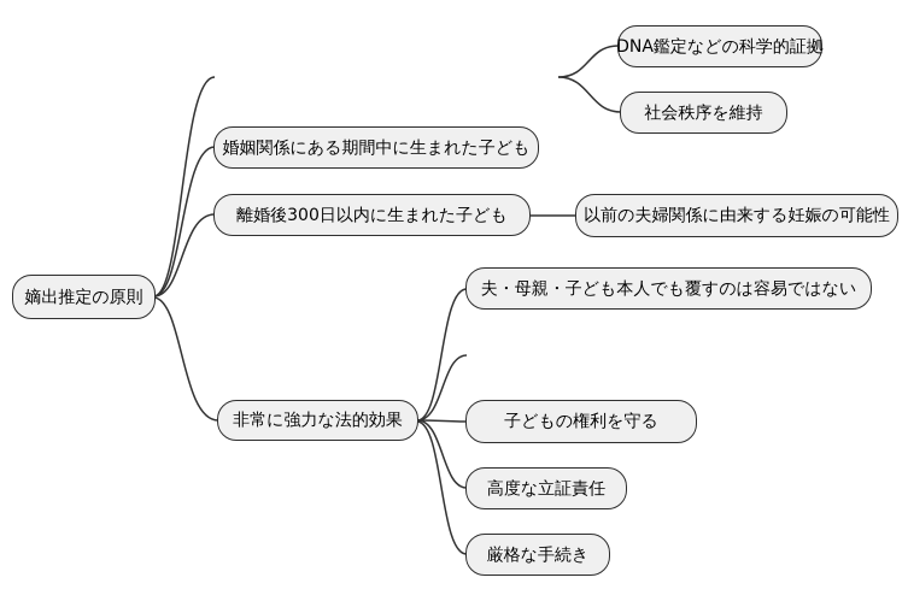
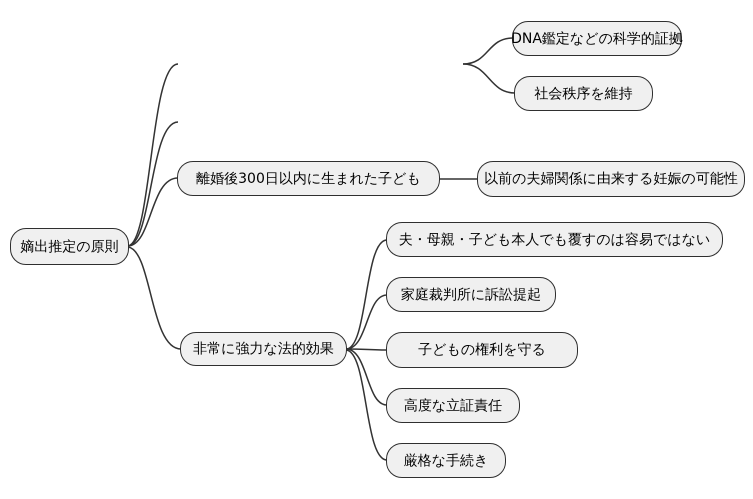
  嫡出推定の原則
- 婚姻関係にある期間中に生まれた子ども
  離婚後300日以内に生まれた子ども
  非常に強力な法的効果
  DNA鑑定などの科学的証拠
  社会秩序を維持
  以前の夫婦関係に由来する妊娠の可能性
  夫・母親・子ども本人でも覆すのは容易ではない
+ 家庭裁判所に訴訟提起
  子どもの権利を守る
  高度な立証責任
  厳格な手続き
